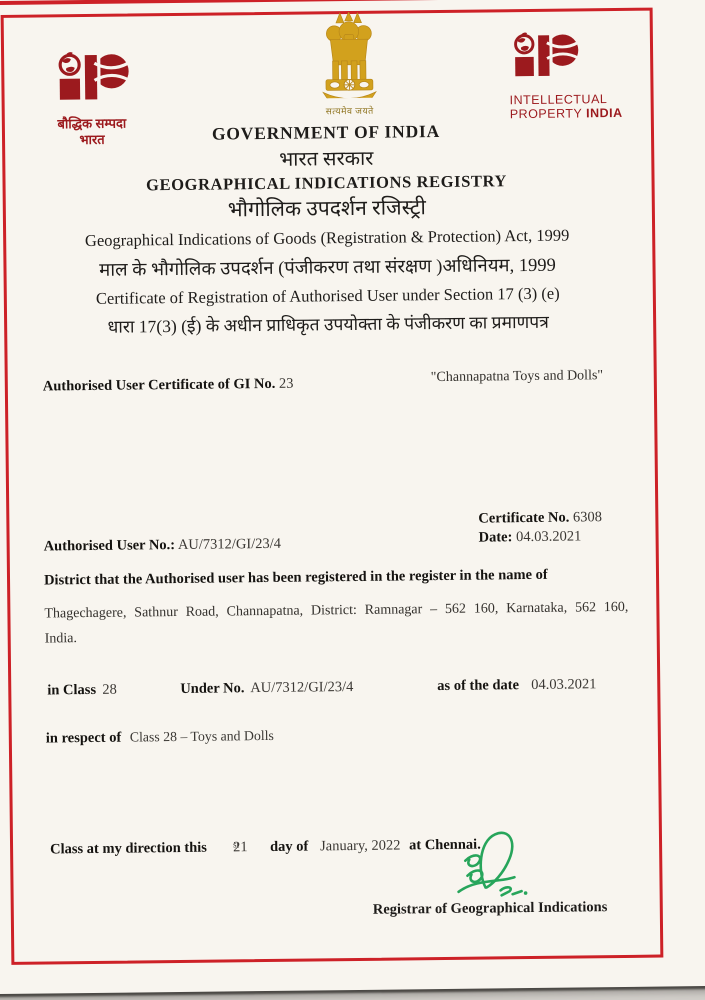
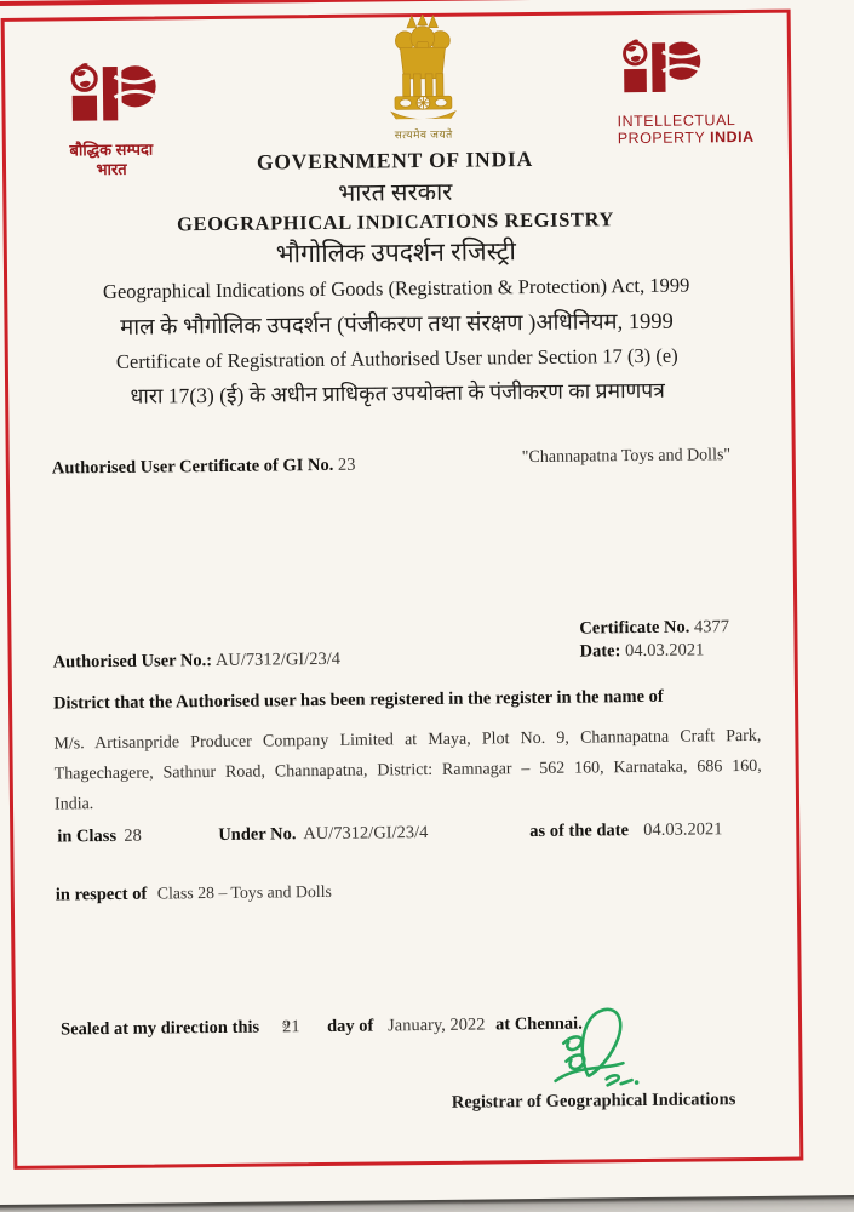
  बौद्धिक सम्पदा
  भारत
  सत्यमेव जयते
  INTELLECTUAL
  PROPERTY INDIA
  GOVERNMENT OF INDIA
  भारत सरकार
  GEOGRAPHICAL INDICATIONS REGISTRY
  भौगोलिक उपदर्शन रजिस्ट्री
  Geographical Indications of Goods (Registration & Protection) Act, 1999
  माल के भौगोलिक उपदर्शन (पंजीकरण तथा संरक्षण )अधिनियम, 1999
  Certificate of Registration of Authorised User under Section 17 (3) (e)
  धारा 17(3) (ई) के अधीन प्राधिकृत उपयोक्ता के पंजीकरण का प्रमाणपत्र
  Authorised User Certificate of GI No. 23
  "Channapatna Toys and Dolls"
- Certificate No. 6308
+ Certificate No. 4377
  Date: 04.03.2021
  Authorised User No.: AU/7312/GI/23/4
  District that the Authorised user has been registered in the register in the name of
+ M/s. Artisanpride Producer Company Limited at Maya, Plot No. 9, Channapatna Craft Park,
- Thagechagere, Sathnur Road, Channapatna, District: Ramnagar – 562 160, Karnataka, 562 160,
+ Thagechagere, Sathnur Road, Channapatna, District: Ramnagar – 562 160, Karnataka, 686 160,
  India.
  in Class
  28
  Under No.
  AU/7312/GI/23/4
  as of the date
  04.03.2021
  in respect of
  Class 28 – Toys and Dolls
- Class at my direction this
+ Sealed at my direction this
  21
  st
  day of
  January, 2022
  at Chennai.
  Registrar of Geographical Indications
